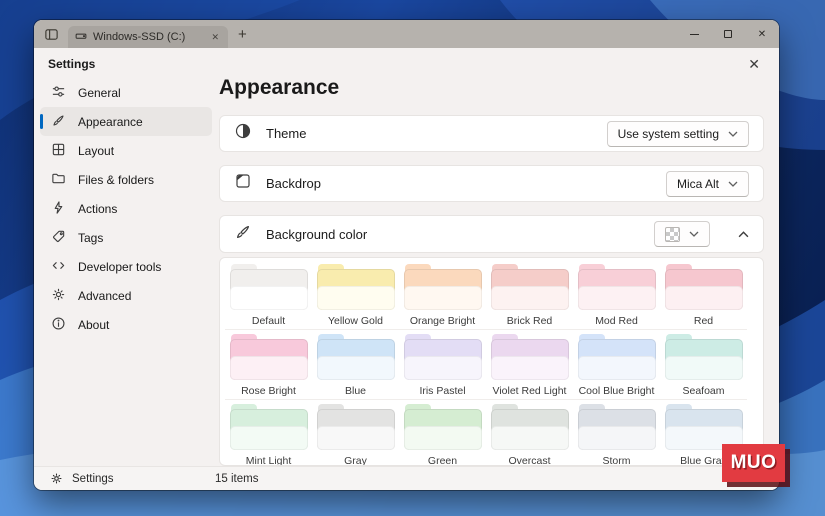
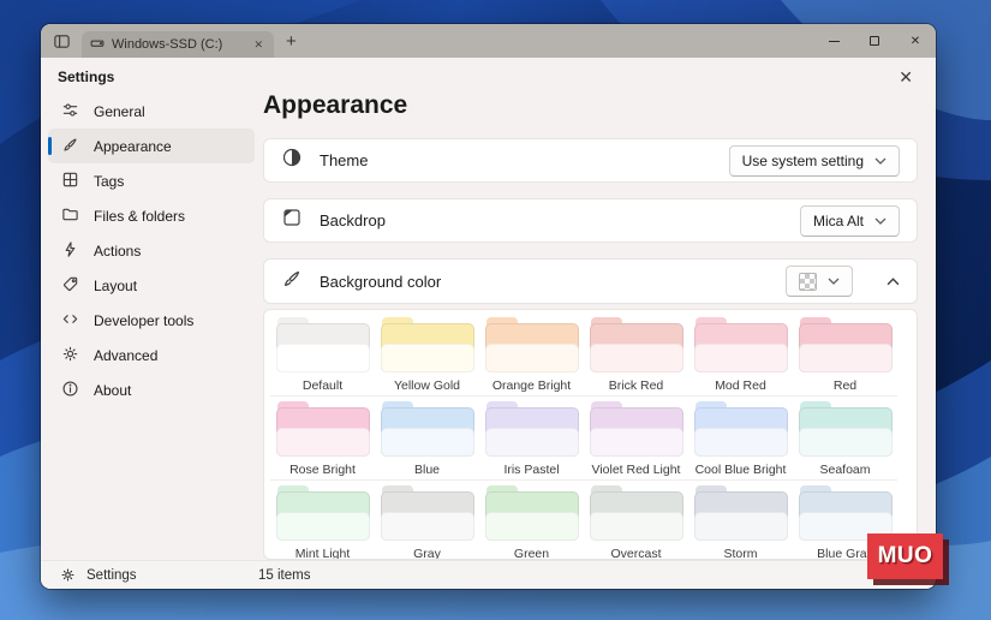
  Windows-SSD (C:)
  ✕
  +
  ✕
  Settings
  ✕
  General
  Appearance
- Layout
+ Tags
  Files & folders
  Actions
- Tags
+ Layout
  Developer tools
  Advanced
  About
  Appearance
  Theme
  Use system setting
  Backdrop
  Mica Alt
  Background color
  Default
  Yellow Gold
  Orange Bright
  Brick Red
  Mod Red
  Red
  Rose Bright
  Blue
  Iris Pastel
  Violet Red Light
  Cool Blue Bright
  Seafoam
  Mint Light
  Gray
  Green
  Overcast
  Storm
  Blue Gra
  Settings
  15 items
  MUO
